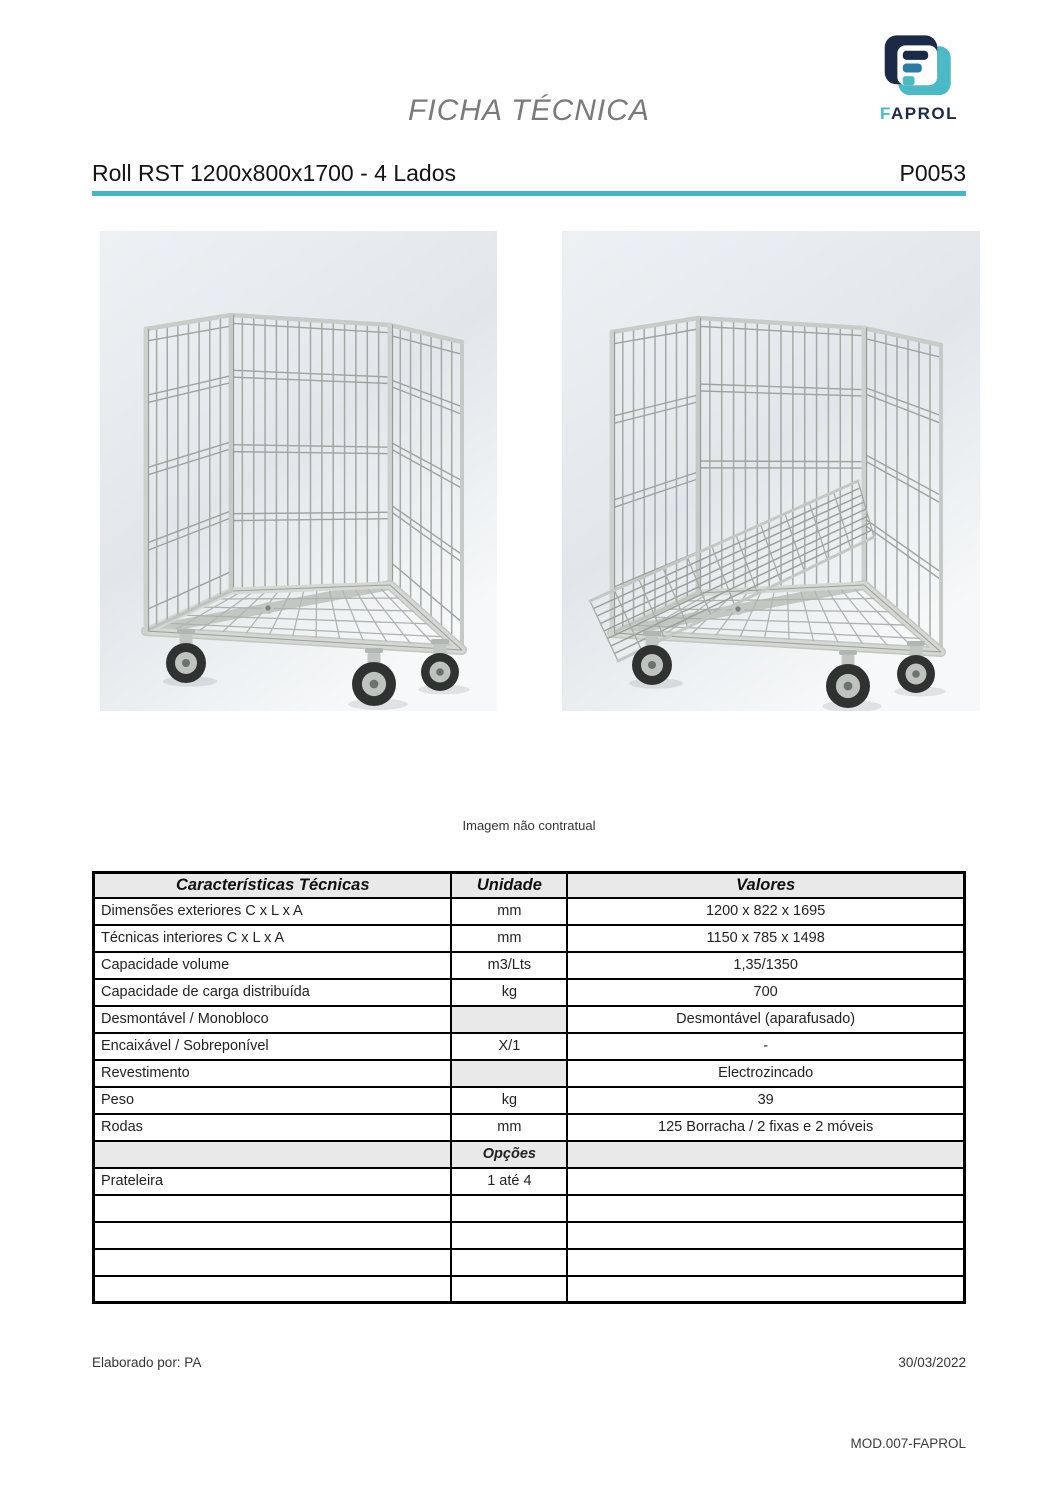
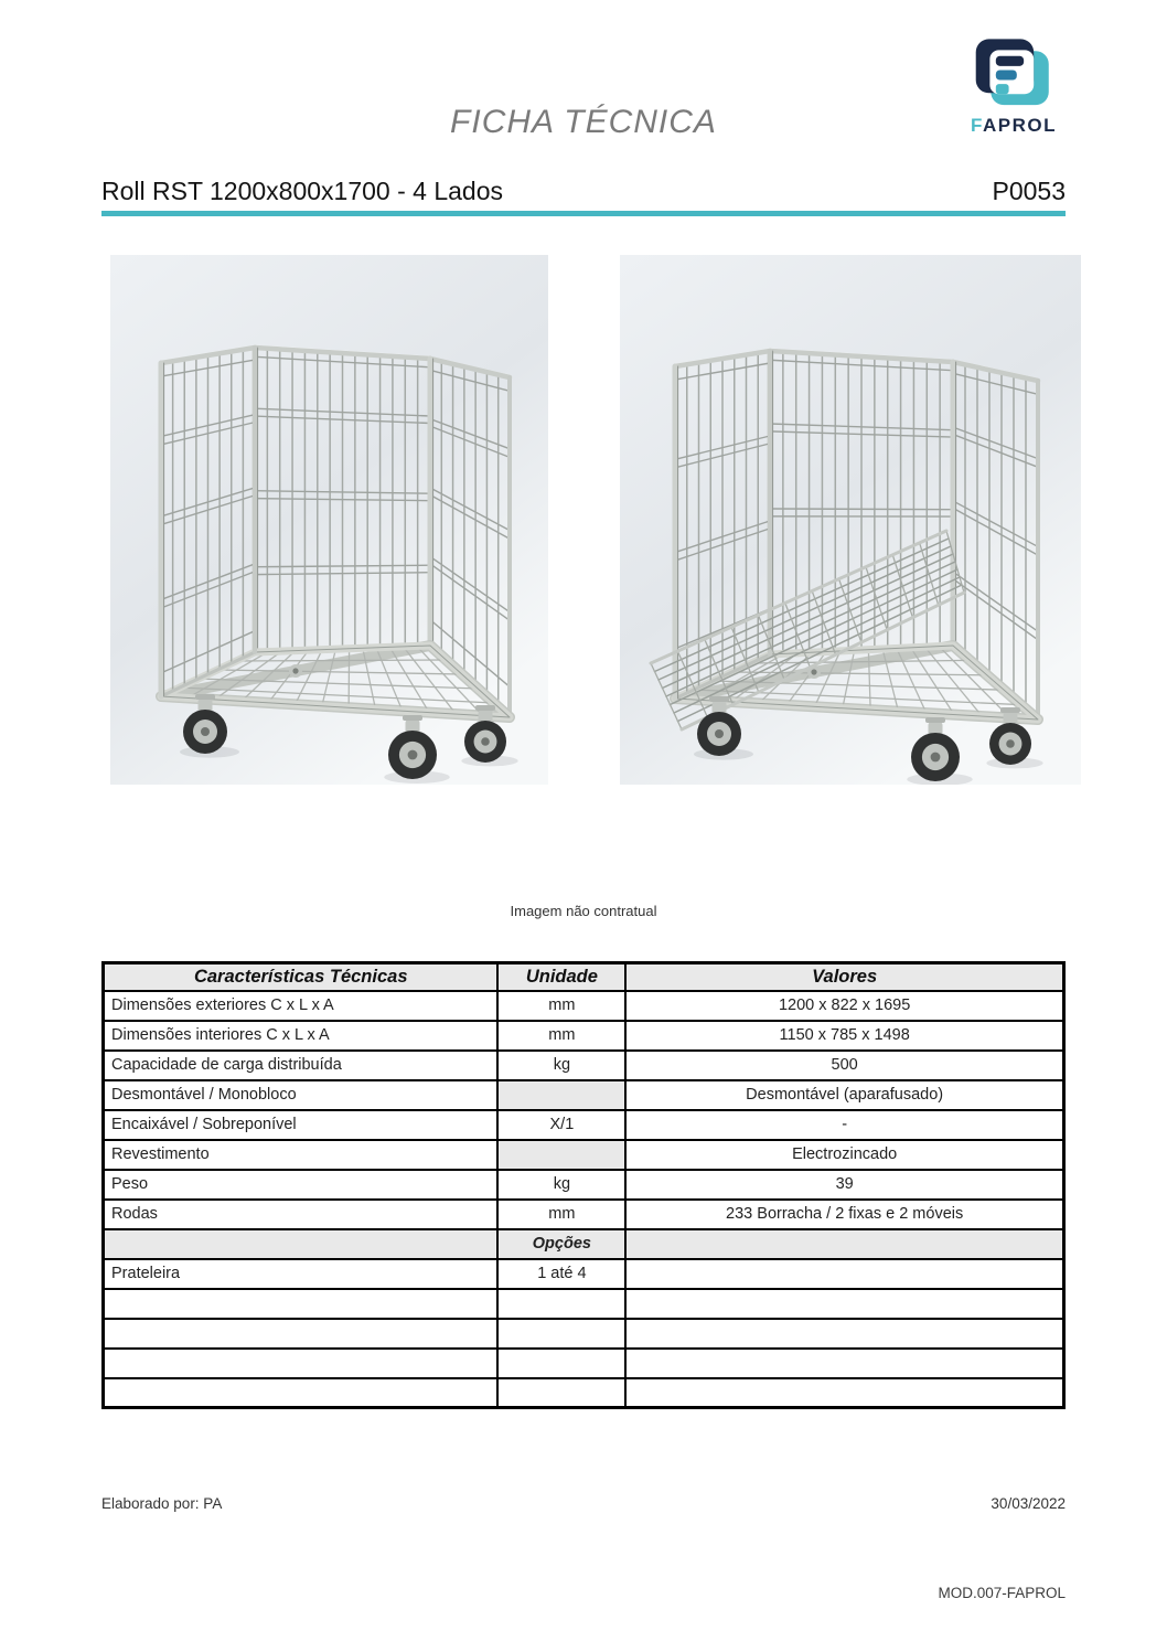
  FICHA TÉCNICA
  FAPROL
  Roll RST 1200x800x1700 - 4 Lados
  P0053
  Imagem não contratual
  Características Técnicas	Unidade	Valores
  Dimensões exteriores C x L x A	mm	1200 x 822 x 1695
- Técnicas interiores C x L x A	mm	1150 x 785 x 1498
+ Dimensões interiores C x L x A	mm	1150 x 785 x 1498
- Capacidade volume	m3/Lts	1,35/1350
- Capacidade de carga distribuída	kg	700
+ Capacidade de carga distribuída	kg	500
  Desmontável / Monobloco		Desmontável (aparafusado)
  Encaixável / Sobreponível	X/1	-
  Revestimento		Electrozincado
  Peso	kg	39
- Rodas	mm	125 Borracha / 2 fixas e 2 móveis
+ Rodas	mm	233 Borracha / 2 fixas e 2 móveis
  	Opções
  Prateleira	1 até 4
  Elaborado por: PA
  30/03/2022
  MOD.007-FAPROL
